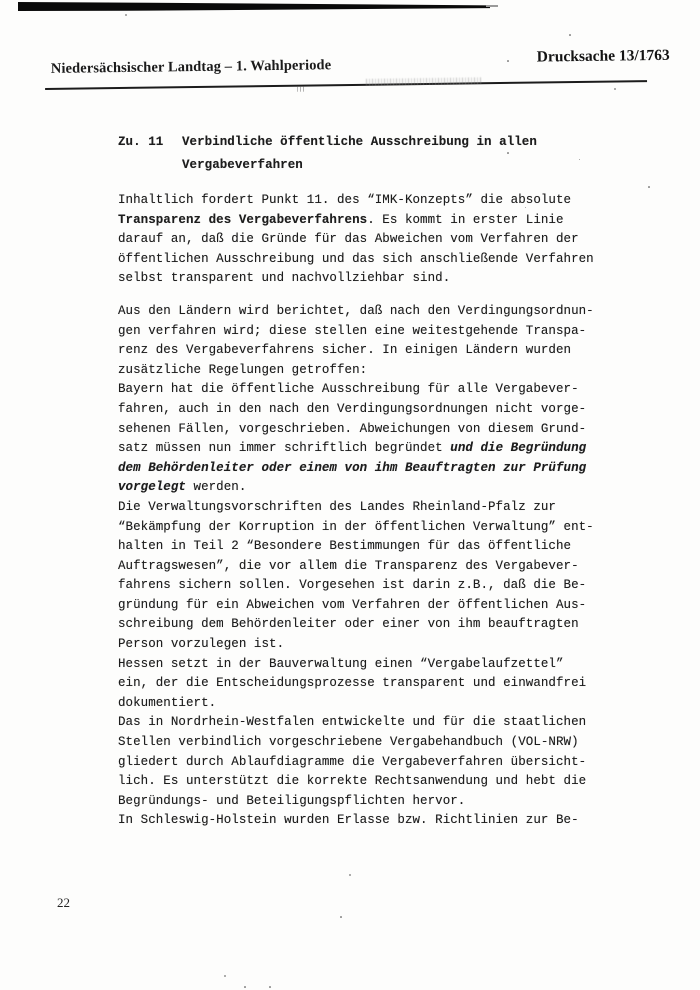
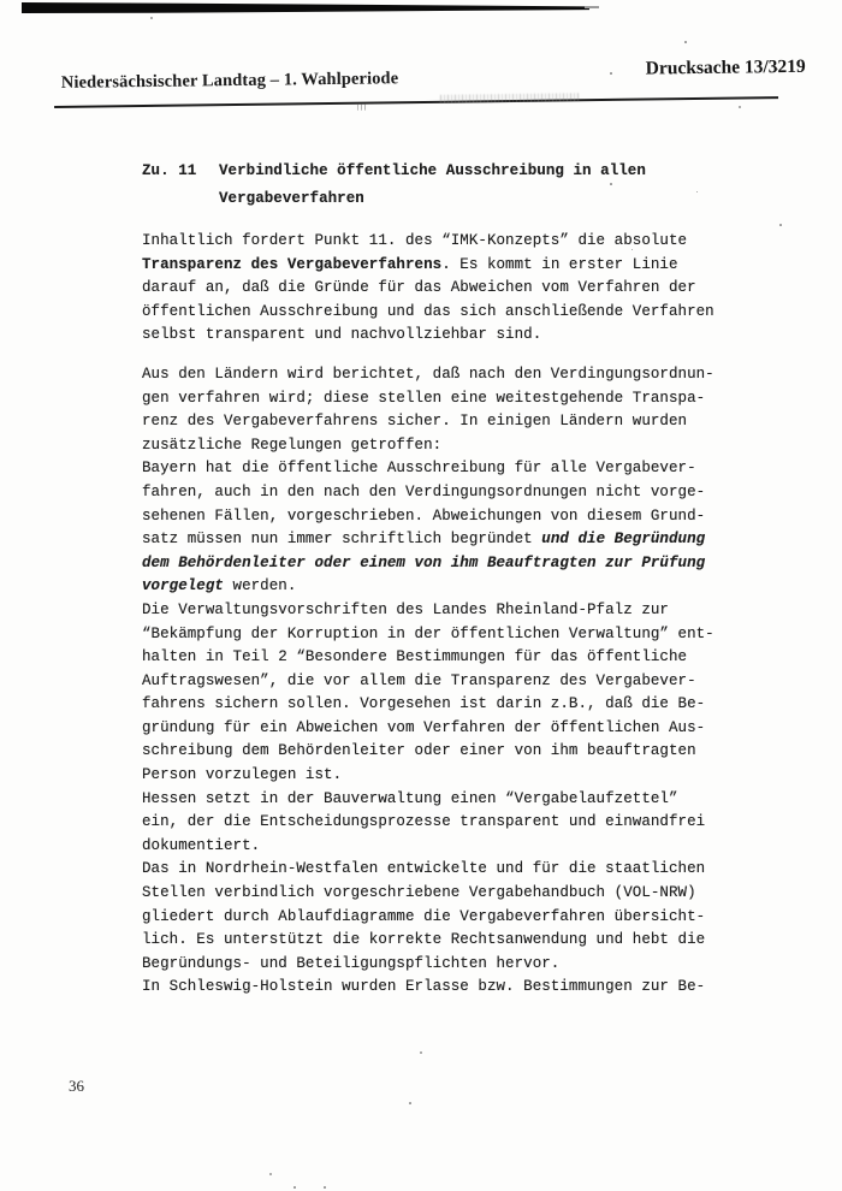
  Niedersächsischer Landtag – 1. Wahlperiode
- Drucksache 13/1763
+ Drucksache 13/3219
  Zu. 11
  Verbindliche öffentliche Ausschreibung in allen
  Vergabeverfahren
  Inhaltlich fordert Punkt 11. des “IMK-Konzepts” die absolute
  Transparenz des Vergabeverfahrens. Es kommt in erster Linie
  darauf an, daß die Gründe für das Abweichen vom Verfahren der
  öffentlichen Ausschreibung und das sich anschließende Verfahren
  selbst transparent und nachvollziehbar sind.
  Aus den Ländern wird berichtet, daß nach den Verdingungsordnun-
  gen verfahren wird; diese stellen eine weitestgehende Transpa-
  renz des Vergabeverfahrens sicher. In einigen Ländern wurden
  zusätzliche Regelungen getroffen:
  Bayern hat die öffentliche Ausschreibung für alle Vergabever-
  fahren, auch in den nach den Verdingungsordnungen nicht vorge-
  sehenen Fällen, vorgeschrieben. Abweichungen von diesem Grund-
  satz müssen nun immer schriftlich begründet und die Begründung
  dem Behördenleiter oder einem von ihm Beauftragten zur Prüfung
  vorgelegt werden.
  Die Verwaltungsvorschriften des Landes Rheinland-Pfalz zur
  “Bekämpfung der Korruption in der öffentlichen Verwaltung” ent-
  halten in Teil 2 “Besondere Bestimmungen für das öffentliche
  Auftragswesen”, die vor allem die Transparenz des Vergabever-
  fahrens sichern sollen. Vorgesehen ist darin z.B., daß die Be-
  gründung für ein Abweichen vom Verfahren der öffentlichen Aus-
  schreibung dem Behördenleiter oder einer von ihm beauftragten
  Person vorzulegen ist.
  Hessen setzt in der Bauverwaltung einen “Vergabelaufzettel”
  ein, der die Entscheidungsprozesse transparent und einwandfrei
  dokumentiert.
  Das in Nordrhein-Westfalen entwickelte und für die staatlichen
  Stellen verbindlich vorgeschriebene Vergabehandbuch (VOL-NRW)
  gliedert durch Ablaufdiagramme die Vergabeverfahren übersicht-
  lich. Es unterstützt die korrekte Rechtsanwendung und hebt die
  Begründungs- und Beteiligungspflichten hervor.
- In Schleswig-Holstein wurden Erlasse bzw. Richtlinien zur Be-
+ In Schleswig-Holstein wurden Erlasse bzw. Bestimmungen zur Be-
- 22
+ 36
